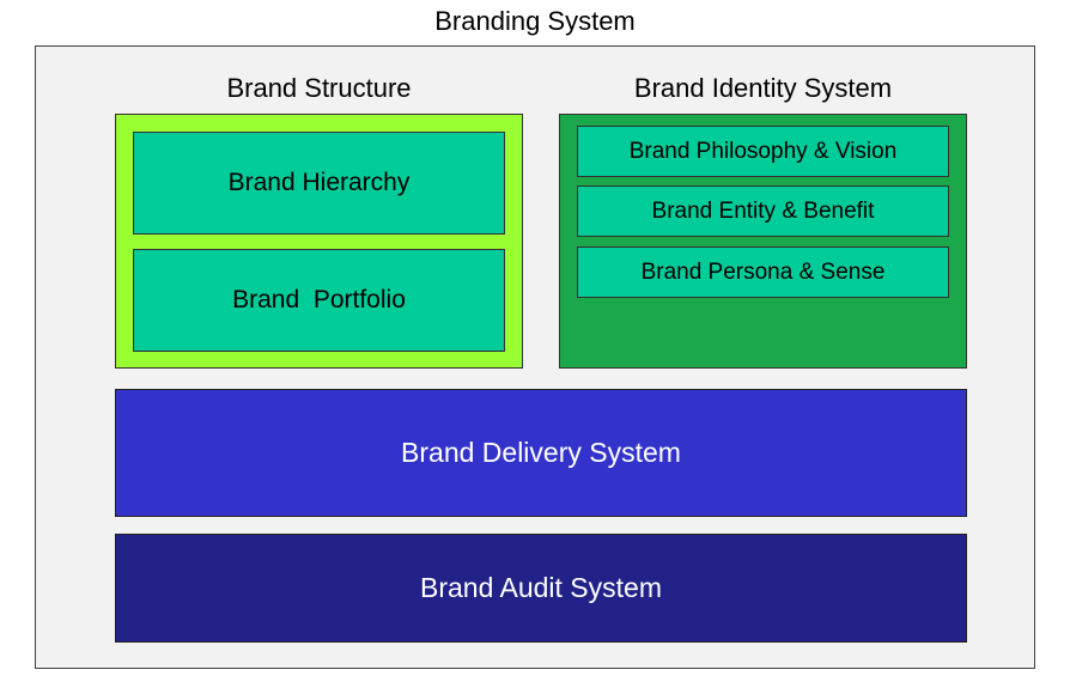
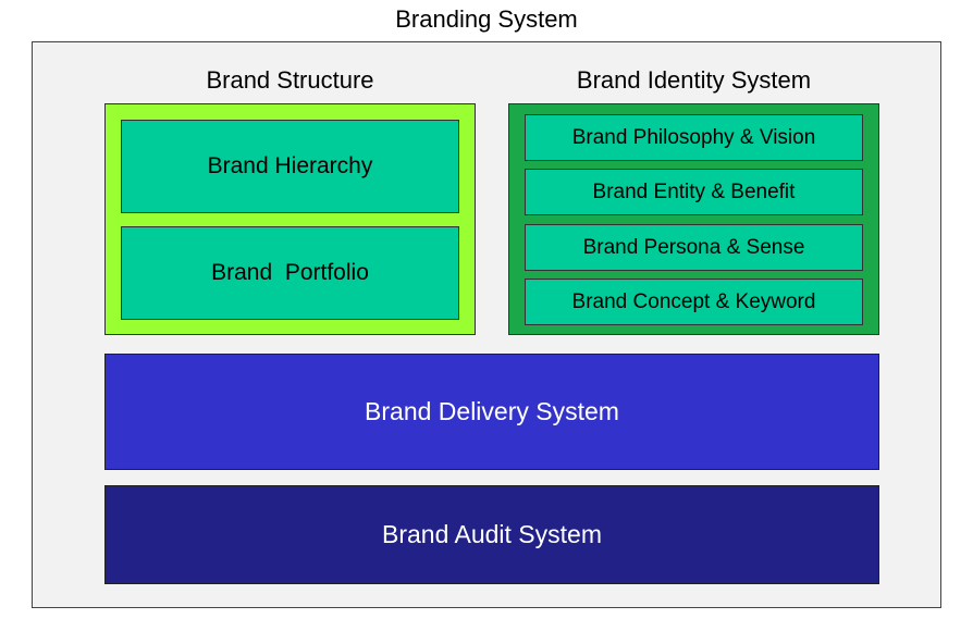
  Branding System
  Brand Structure
  Brand Identity System
  Brand Hierarchy
  Brand Portfolio
  Brand Philosophy & Vision
  Brand Entity & Benefit
  Brand Persona & Sense
+ Brand Concept & Keyword
  Brand Delivery System
  Brand Audit System
